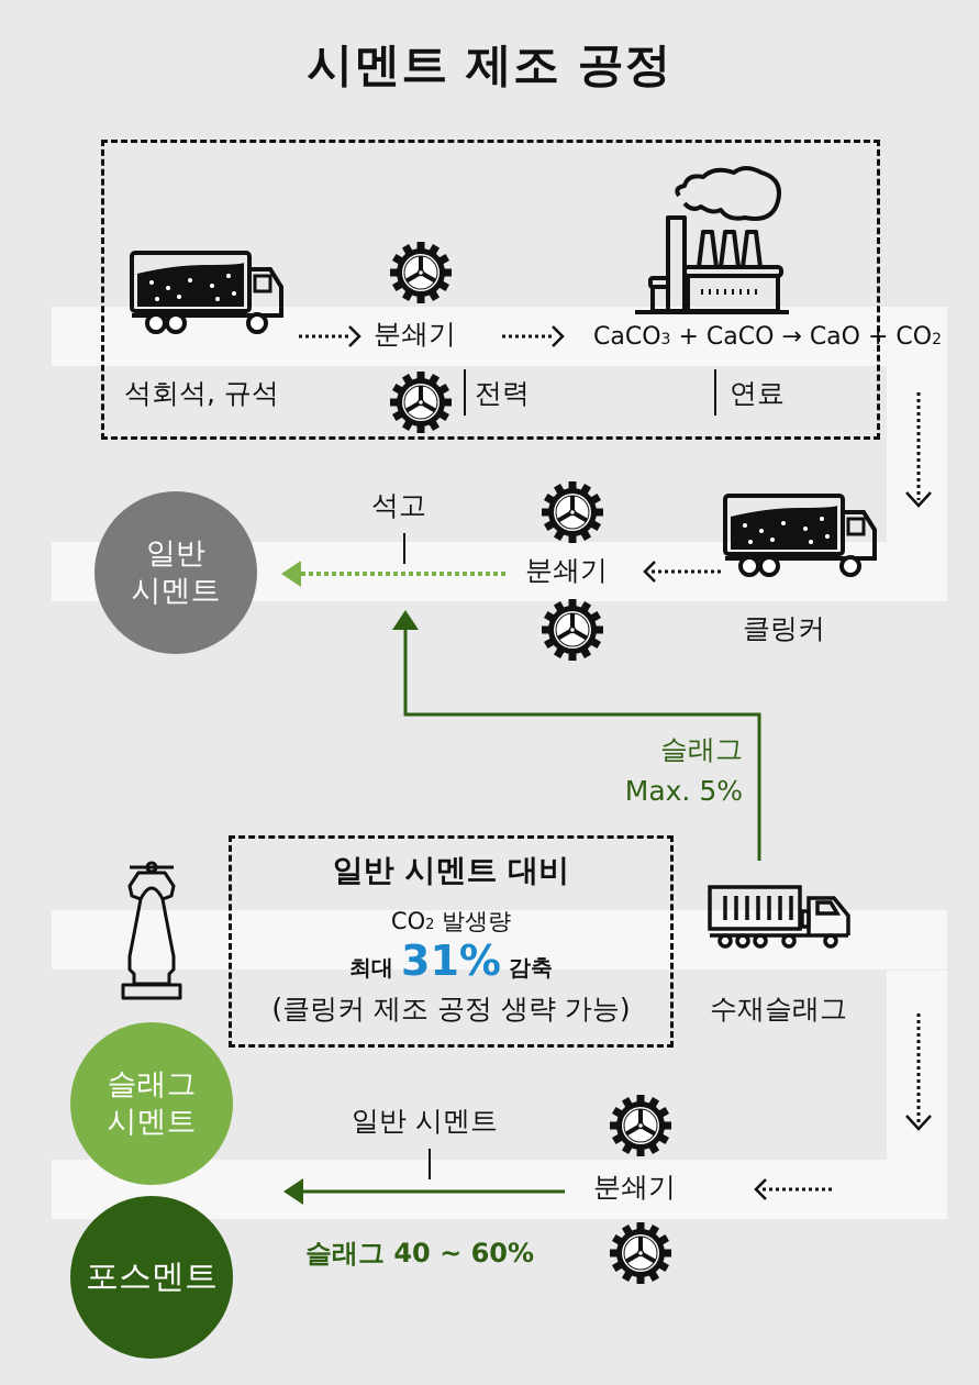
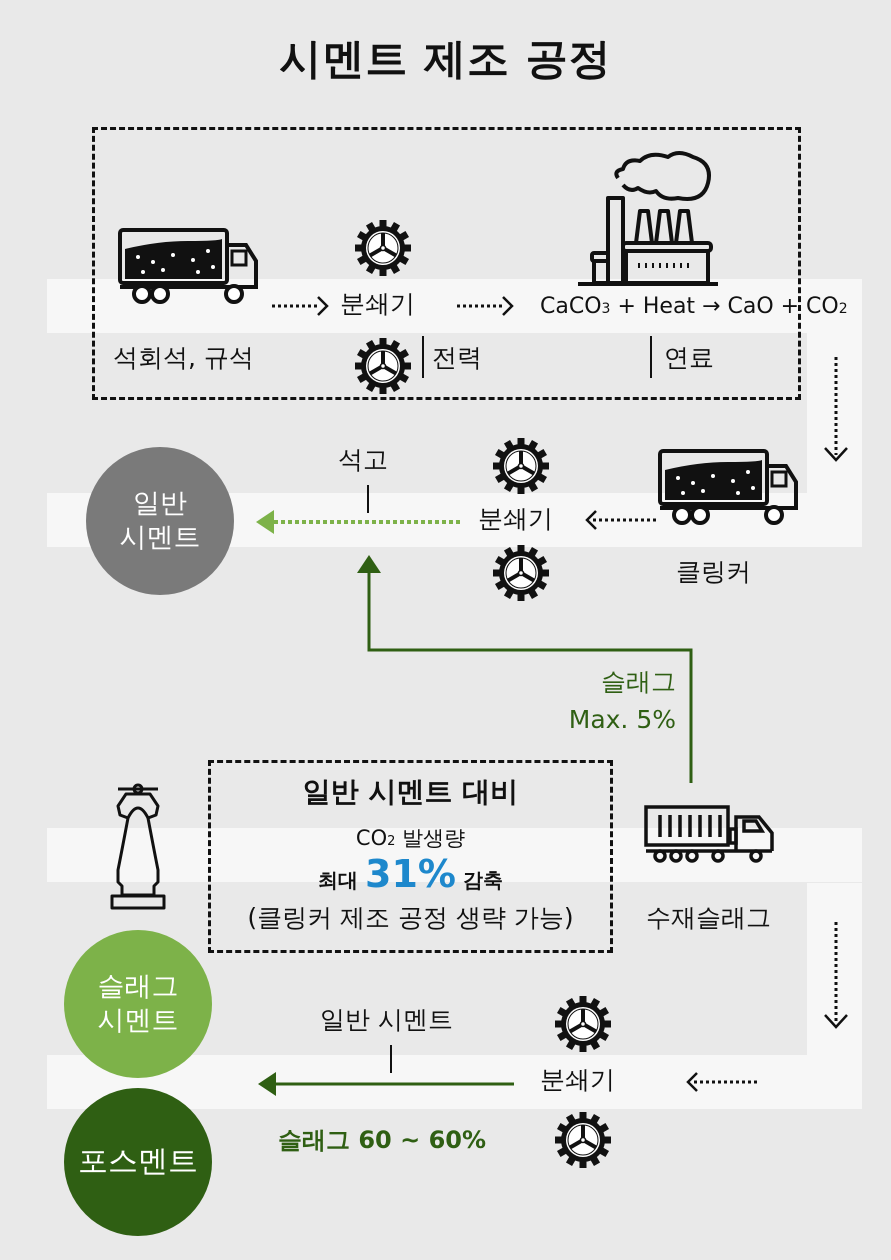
  시멘트 제조 공정
  분쇄기
  전력
  석회석, 규석
- CaCO3 + CaCO → CaO + CO2
+ CaCO3 + Heat → CaO + CO2
  연료
  일반
  시멘트
  석고
  분쇄기
  클링커
  슬래그
  Max. 5%
  일반 시멘트 대비
  CO2 발생량
  최대 31% 감축
  (클링커 제조 공정 생략 가능)
  수재슬래그
  슬래그
  시멘트
  포스멘트
  일반 시멘트
- 슬래그 40 ~ 60%
+ 슬래그 60 ~ 60%
  분쇄기
